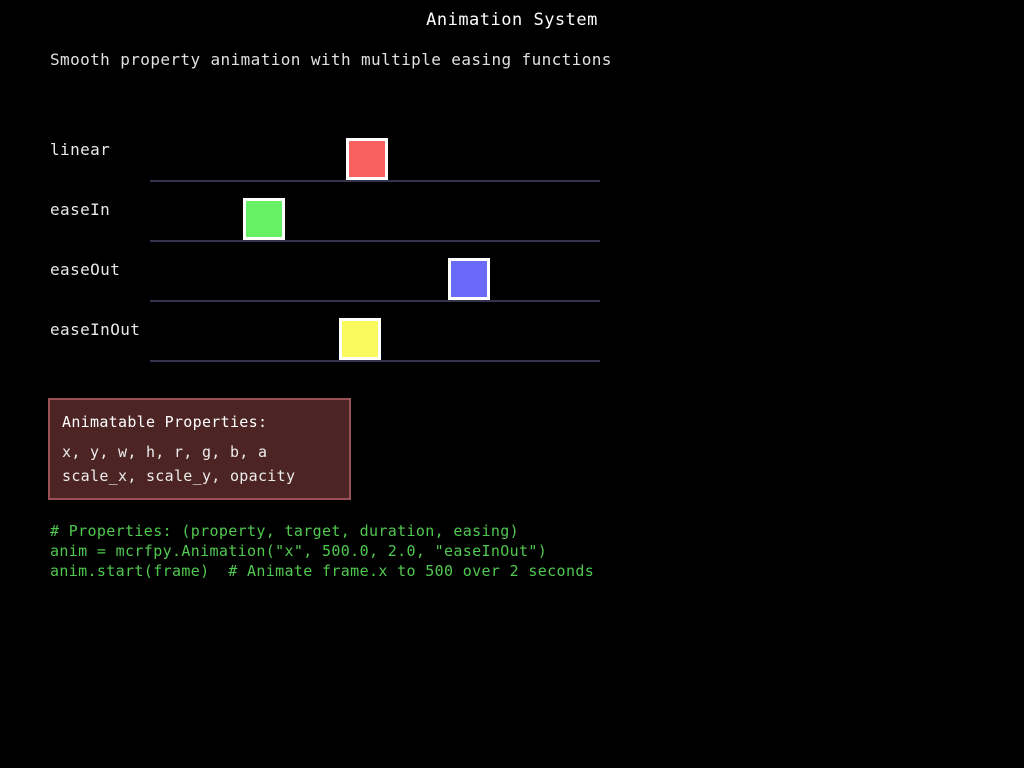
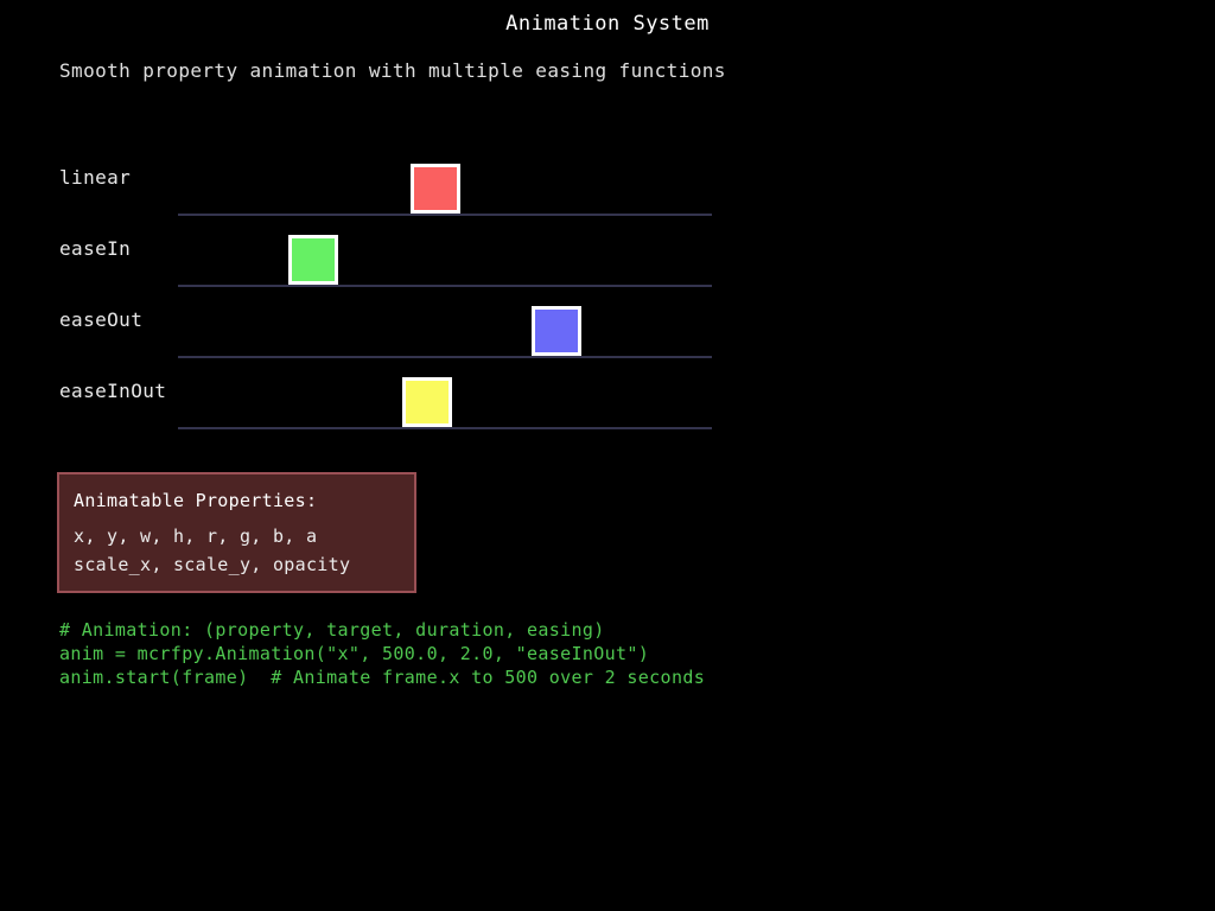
  Animation System
  Smooth property animation with multiple easing functions
  linear
  easeIn
  easeOut
  easeInOut
  Animatable Properties:
  x, y, w, h, r, g, b, a
  scale_x, scale_y, opacity
- # Properties: (property, target, duration, easing)
+ # Animation: (property, target, duration, easing)
  anim = mcrfpy.Animation("x", 500.0, 2.0, "easeInOut")
  anim.start(frame) # Animate frame.x to 500 over 2 seconds
